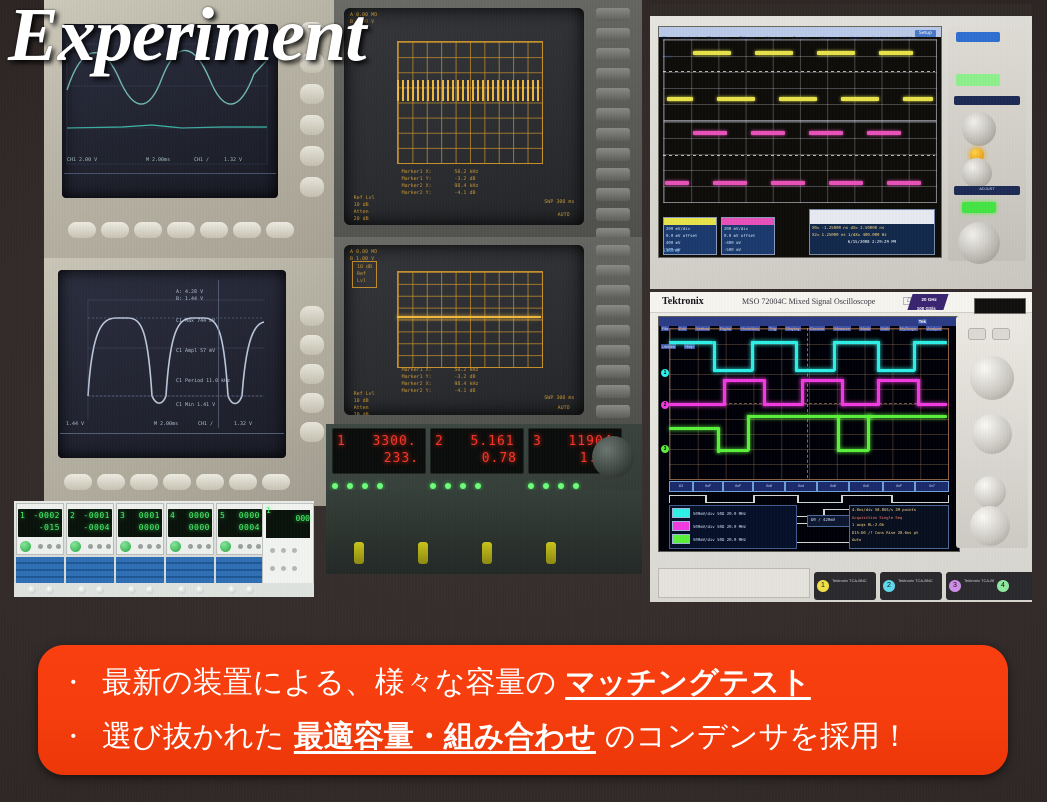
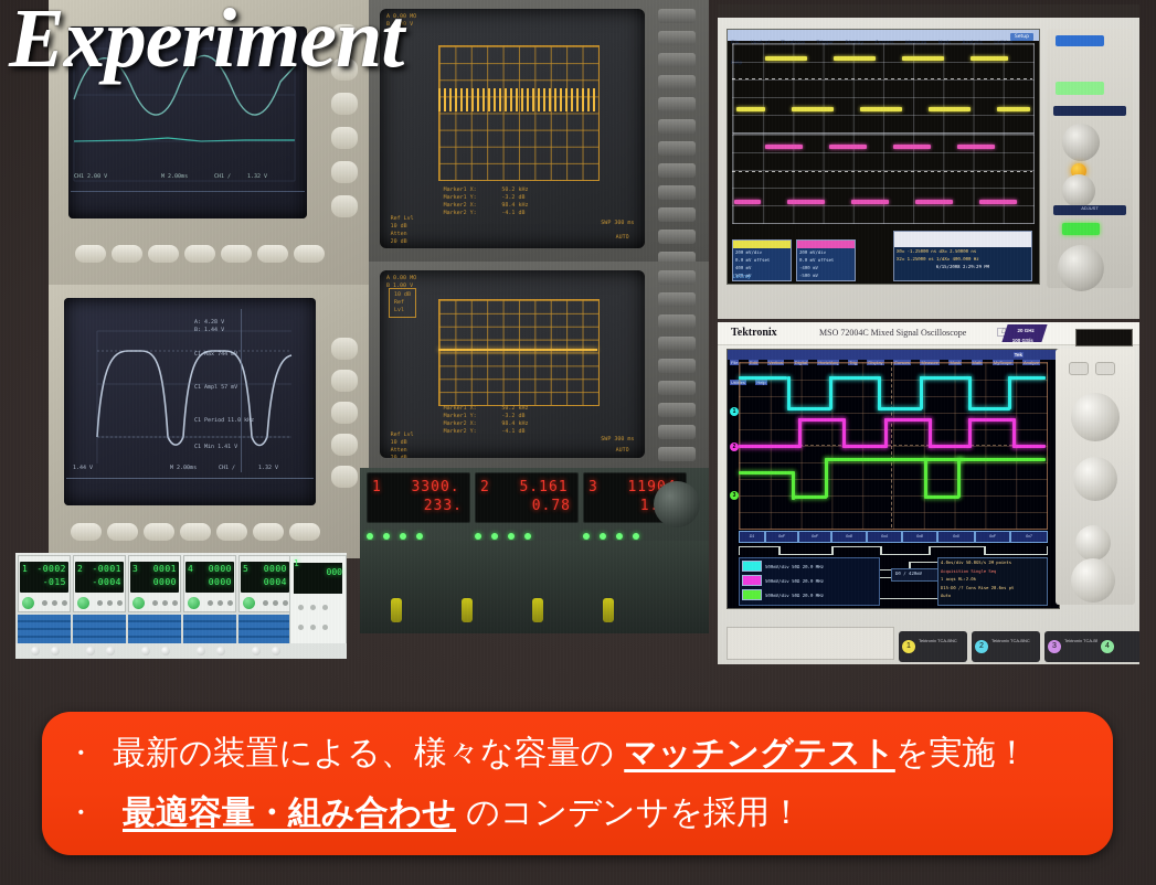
  Experiment
  ・
  最新の装置による、様々な容量の
  マッチングテスト
+ を実施！
  ・
- 選び抜かれた
  最適容量・組み合わせ
  のコンデンサを採用！
